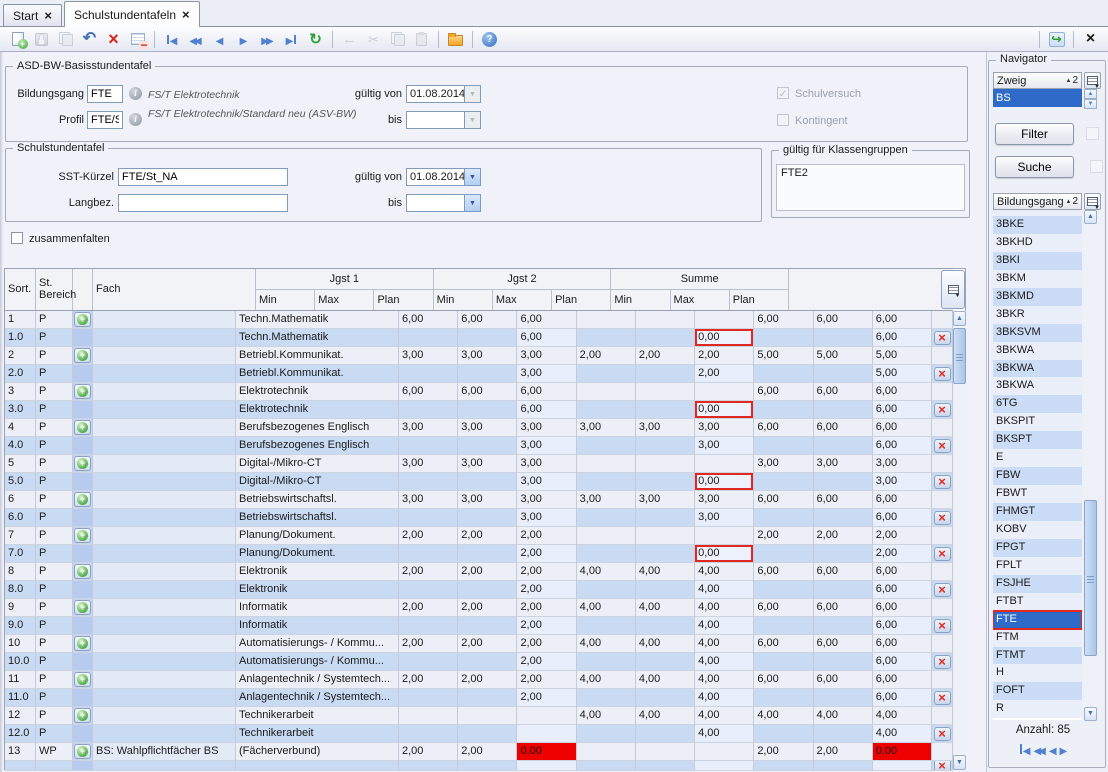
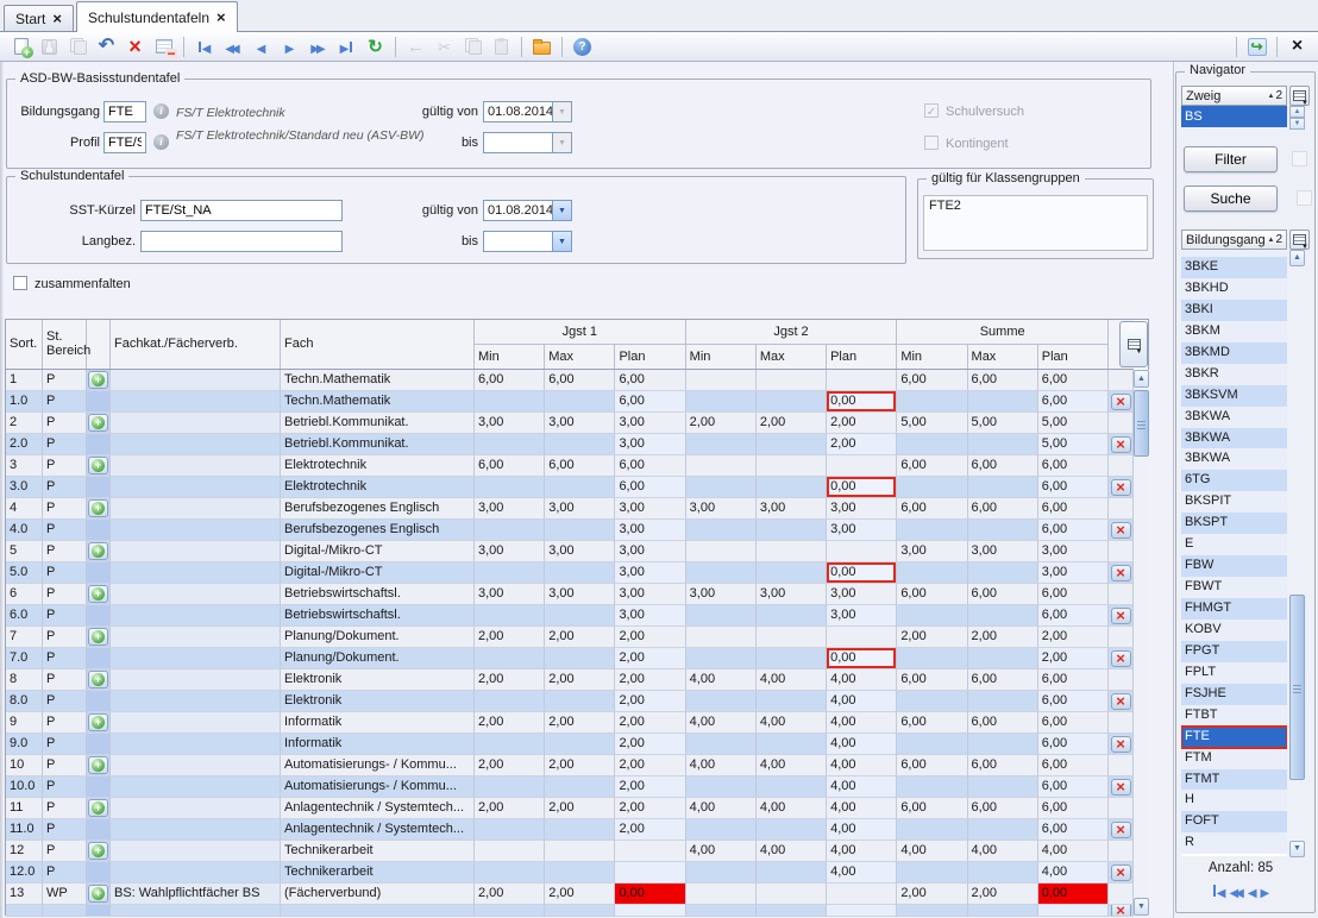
  Start
  ×
  Schulstundentafeln
  ×
  +
  ↶
  ×
  −
  ◀
  ◀◀
  ◀
  ▶
  ▶▶
  ▶
  ↻
  ←
  ✂
  ?
  ↪
  ×
  ASD-BW-Basisstundentafel
  Bildungsgang
  FTE
  FS/T Elektrotechnik
  gültig von
  01.08.2014
  Schulversuch
  Profil
  FTE/S
  FS/T Elektrotechnik/Standard neu (ASV-BW)
  bis
  Kontingent
  Schulstundentafel
  SST-Kürzel
  FTE/St_NA
  gültig von
  01.08.2014
  Langbez.
  bis
  gültig für Klassengruppen
  FTE2
  zusammenfalten
  Sort.
  St. Bereich
+ Fachkat./Fächerverb.
  Fach
  Jgst 1
  Jgst 2
  Summe
  Min
  Max
  Plan
  Min
  Max
  Plan
  Min
  Max
  Plan
  1
  P
  +
  Techn.Mathematik
  6,00
  6,00
  6,00
  6,00
  6,00
  6,00
  1.0
  P
  Techn.Mathematik
  6,00
  0,00
  6,00
  ×
  2
  P
  +
  Betriebl.Kommunikat.
  3,00
  3,00
  3,00
  2,00
  2,00
  2,00
  5,00
  5,00
  5,00
  2.0
  P
  Betriebl.Kommunikat.
  3,00
  2,00
  5,00
  ×
  3
  P
  +
  Elektrotechnik
  6,00
  6,00
  6,00
  6,00
  6,00
  6,00
  3.0
  P
  Elektrotechnik
  6,00
  0,00
  6,00
  ×
  4
  P
  +
  Berufsbezogenes Englisch
  3,00
  3,00
  3,00
  3,00
  3,00
  3,00
  6,00
  6,00
  6,00
  4.0
  P
  Berufsbezogenes Englisch
  3,00
  3,00
  6,00
  ×
  5
  P
  +
  Digital-/Mikro-CT
  3,00
  3,00
  3,00
  3,00
  3,00
  3,00
  5.0
  P
  Digital-/Mikro-CT
  3,00
  0,00
  3,00
  ×
  6
  P
  +
  Betriebswirtschaftsl.
  3,00
  3,00
  3,00
  3,00
  3,00
  3,00
  6,00
  6,00
  6,00
  6.0
  P
  Betriebswirtschaftsl.
  3,00
  3,00
  6,00
  ×
  7
  P
  +
  Planung/Dokument.
  2,00
  2,00
  2,00
  2,00
  2,00
  2,00
  7.0
  P
  Planung/Dokument.
  2,00
  0,00
  2,00
  ×
  8
  P
  +
  Elektronik
  2,00
  2,00
  2,00
  4,00
  4,00
  4,00
  6,00
  6,00
  6,00
  8.0
  P
  Elektronik
  2,00
  4,00
  6,00
  ×
  9
  P
  +
  Informatik
  2,00
  2,00
  2,00
  4,00
  4,00
  4,00
  6,00
  6,00
  6,00
  9.0
  P
  Informatik
  2,00
  4,00
  6,00
  ×
  10
  P
  +
  Automatisierungs- / Kommu...
  2,00
  2,00
  2,00
  4,00
  4,00
  4,00
  6,00
  6,00
  6,00
  10.0
  P
  Automatisierungs- / Kommu...
  2,00
  4,00
  6,00
  ×
  11
  P
  +
  Anlagentechnik / Systemtech...
  2,00
  2,00
  2,00
  4,00
  4,00
  4,00
  6,00
  6,00
  6,00
  11.0
  P
  Anlagentechnik / Systemtech...
  2,00
  4,00
  6,00
  ×
  12
  P
  +
  Technikerarbeit
  4,00
  4,00
  4,00
  4,00
  4,00
  4,00
  12.0
  P
  Technikerarbeit
  4,00
  4,00
  ×
  13
  WP
  +
  BS: Wahlpflichtfächer BS
  (Fächerverbund)
  2,00
  2,00
  0,00
  2,00
  2,00
  0,00
  ×
  Navigator
  Zweig
  2
  BS
  Filter
  Suche
  Bildungsgang
  2
  3BKE
  3BKHD
  3BKI
  3BKM
  3BKMD
  3BKR
  3BKSVM
  3BKWA
  3BKWA
  3BKWA
  6TG
  BKSPIT
  BKSPT
  E
  FBW
  FBWT
  FHMGT
  KOBV
  FPGT
  FPLT
  FSJHE
  FTBT
  FTE
  FTM
  FTMT
  H
  FOFT
  R
  Anzahl: 85
  ◀
  ◀◀
  ◀
  ▶
